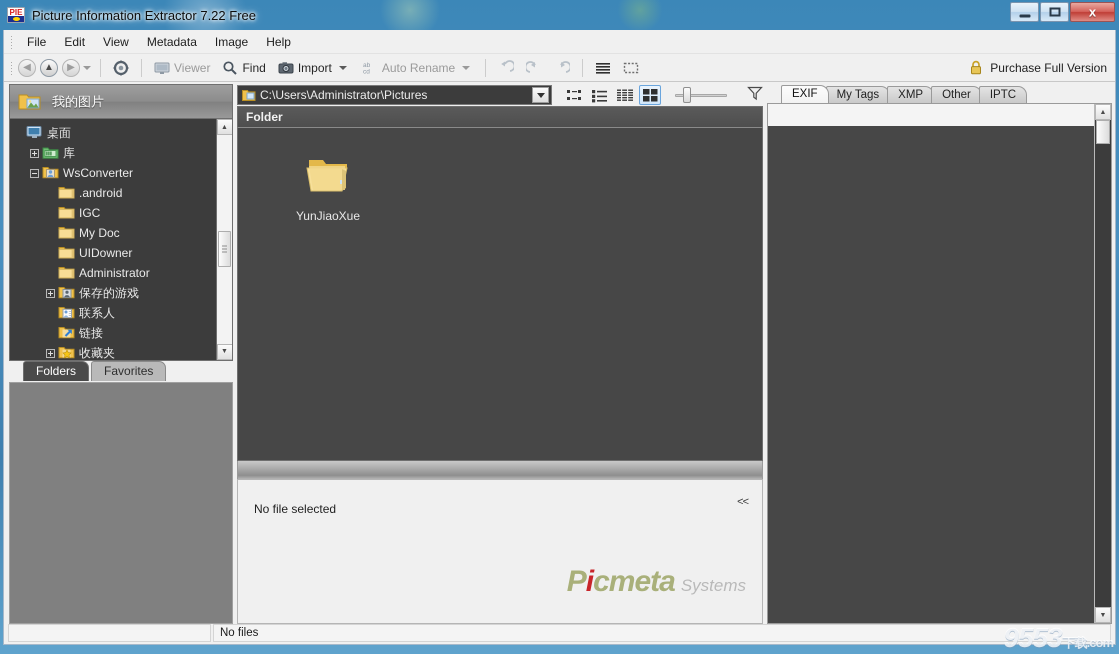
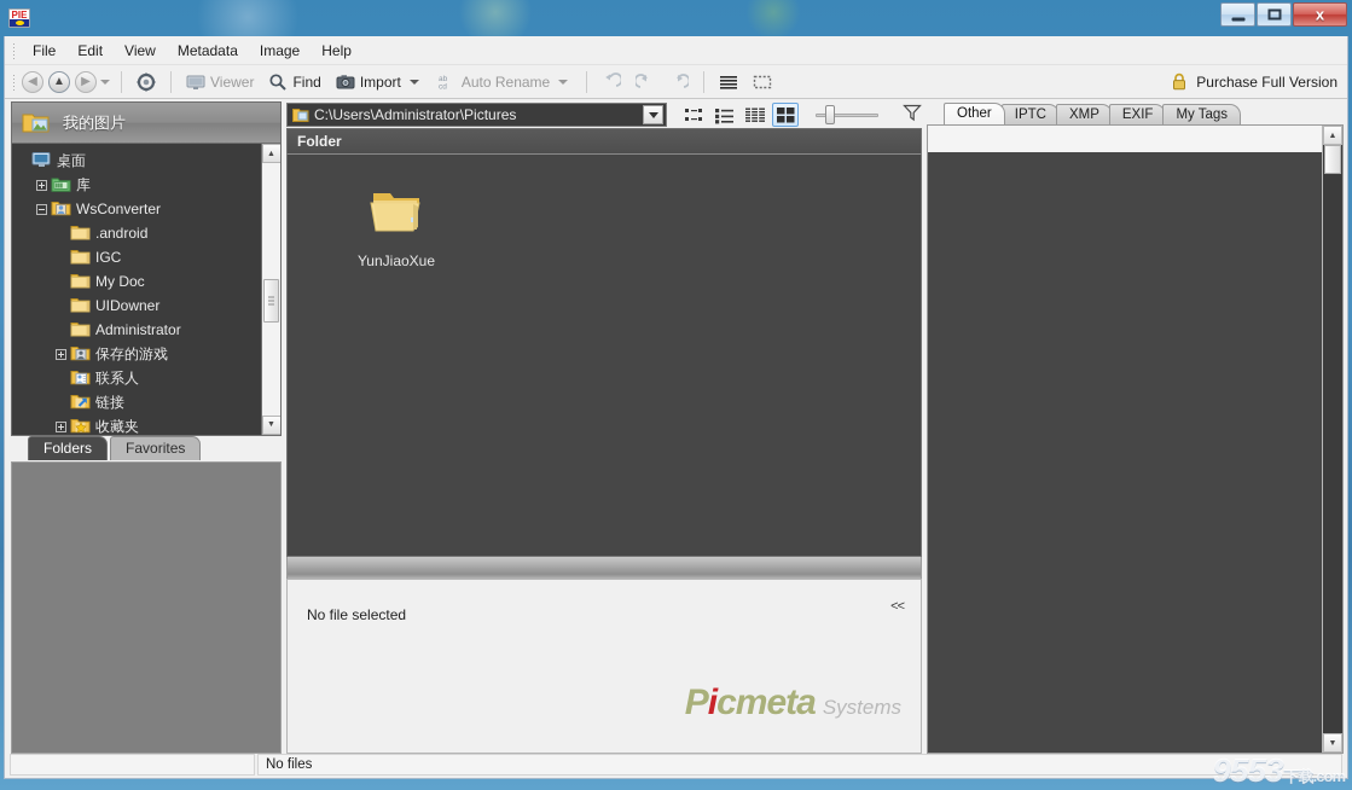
  PIE
- Picture Information Extractor 7.22 Free
  x
  File
  Edit
  View
  Metadata
  Image
  Help
  ◀
  ▲
  ▶
  Viewer
  Find
  Import
  Auto Rename
  Purchase Full Version
  我的图片
  桌面
  库
  WsConverter
  .android
  IGC
  My Doc
  UIDowner
  Administrator
  保存的游戏
  联系人
  链接
  收藏夹
  Folders
  Favorites
  C:\Users\Administrator\Pictures
  Folder
  YunJiaoXue
  No file selected
  <<
  Picmeta
  Systems
- EXIF
+ Other
- My Tags
+ IPTC
  XMP
- Other
+ EXIF
- IPTC
+ My Tags
  No files
  9553
  下载.com
